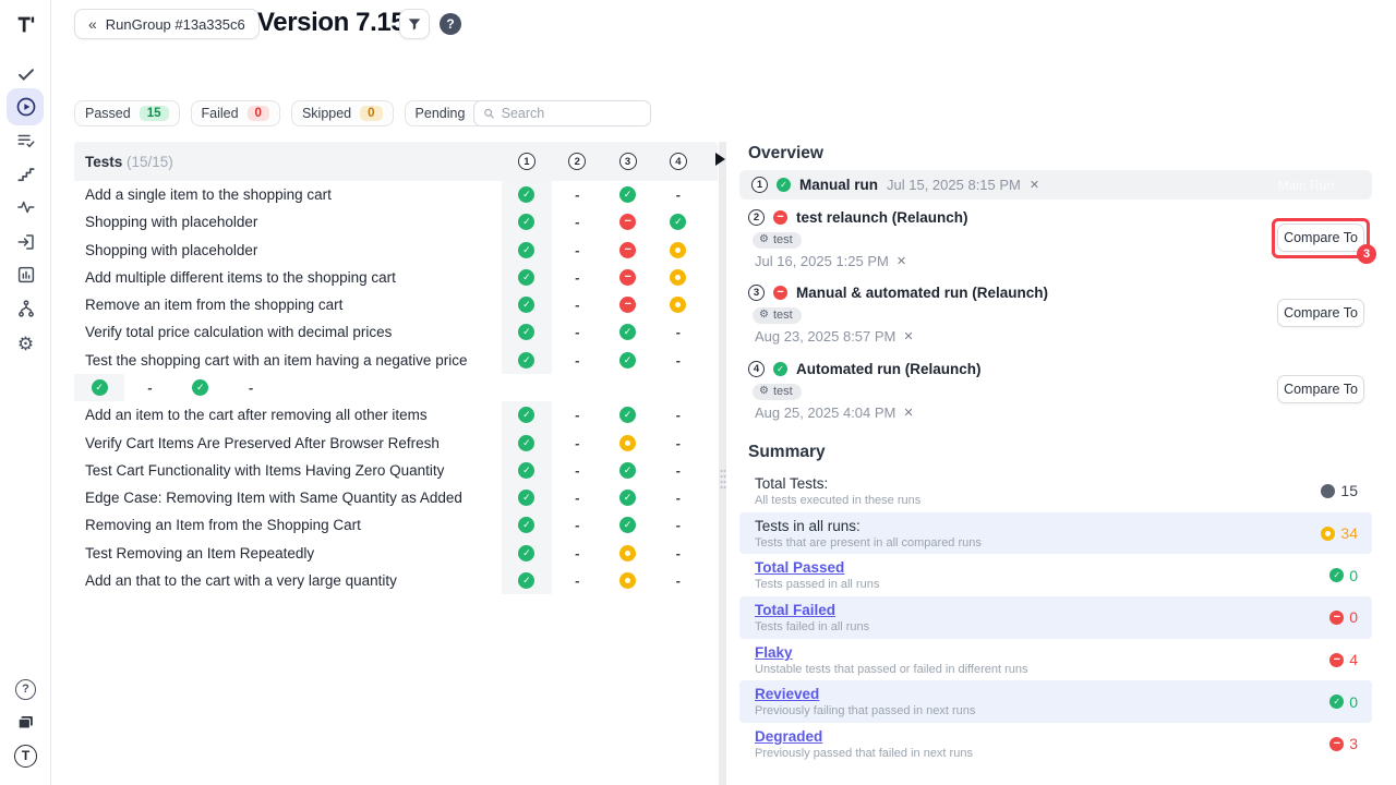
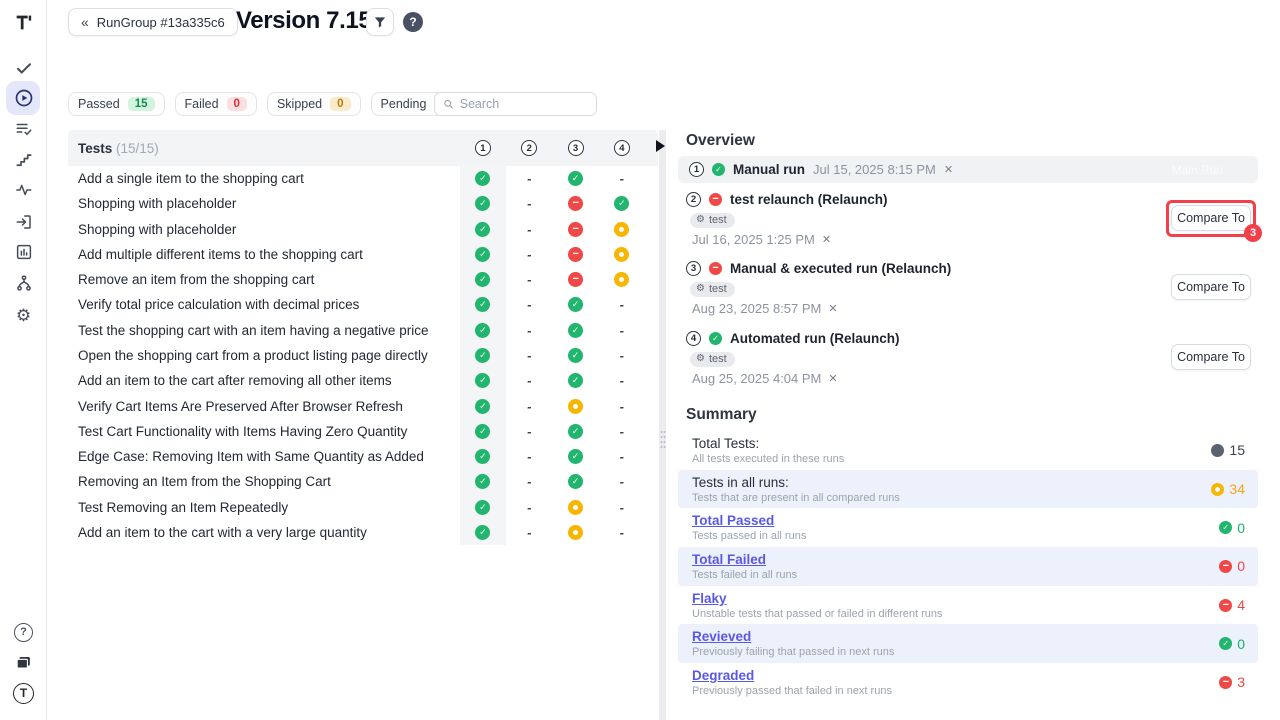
  ⚙
  ?
  T
  «
  RunGroup #13a335c6
  Version 7.15
  ?
  Passed
  15
  Failed
  0
  Skipped
  0
  Pending
  Search
  Tests (15/15)
  1
  2
  3
  4
  Add a single item to the shopping cart
  Shopping with placeholder
  Shopping with placeholder
  Add multiple different items to the shopping cart
  Remove an item from the shopping cart
  Verify total price calculation with decimal prices
  Test the shopping cart with an item having a negative price
+ Open the shopping cart from a product listing page directly
  Add an item to the cart after removing all other items
  Verify Cart Items Are Preserved After Browser Refresh
  Test Cart Functionality with Items Having Zero Quantity
  Edge Case: Removing Item with Same Quantity as Added
  Removing an Item from the Shopping Cart
  Test Removing an Item Repeatedly
- Add an that to the cart with a very large quantity
+ Add an item to the cart with a very large quantity
  Overview
  1
  Manual run
  Jul 15, 2025 8:15 PM
  ✕
  2
  test relaunch (Relaunch)
  ⚙
  test
  Jul 16, 2025 1:25 PM
  ✕
  Compare To
  3
- Manual & automated run (Relaunch)
+ Manual & executed run (Relaunch)
  ⚙
  test
  Aug 23, 2025 8:57 PM
  ✕
  Compare To
  4
  Automated run (Relaunch)
  ⚙
  test
  Aug 25, 2025 4:04 PM
  ✕
  Compare To
  3
  Summary
  Total Tests:
  All tests executed in these runs
  15
  Tests in all runs:
  Tests that are present in all compared runs
  34
  Total Passed
  Tests passed in all runs
  0
  Total Failed
  Tests failed in all runs
  0
  Flaky
  Unstable tests that passed or failed in different runs
  4
  Revieved
  Previously failing that passed in next runs
  0
  Degraded
  Previously passed that failed in next runs
  3
